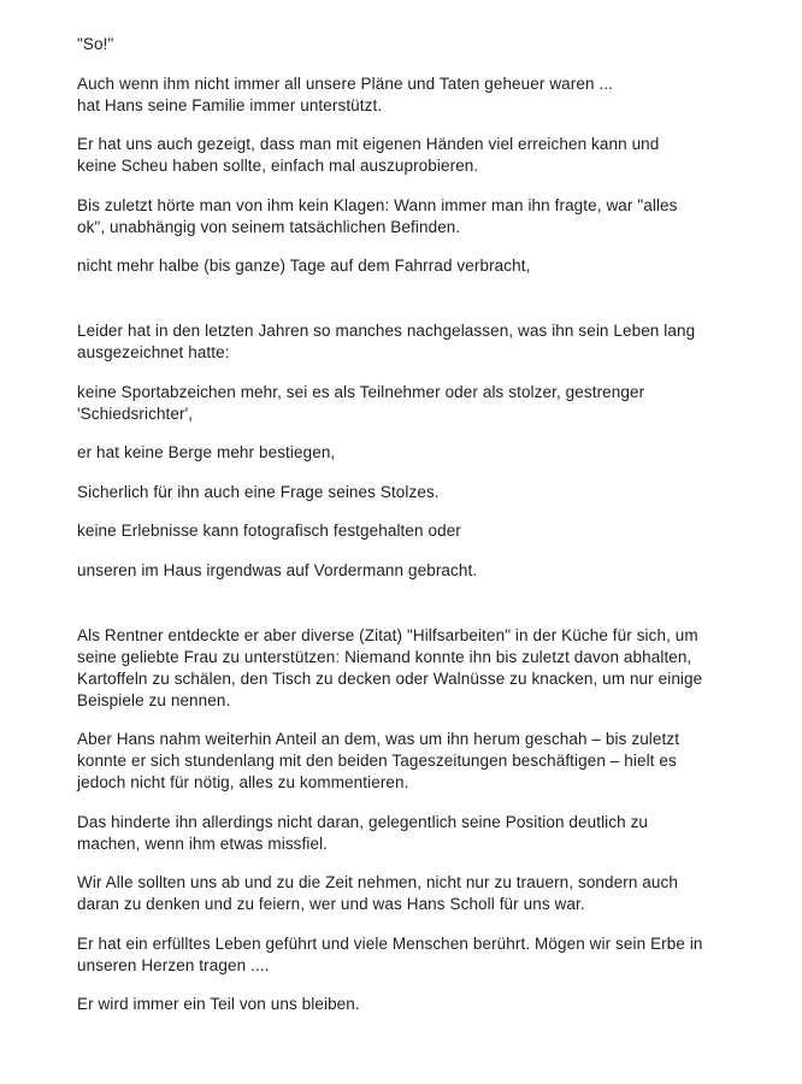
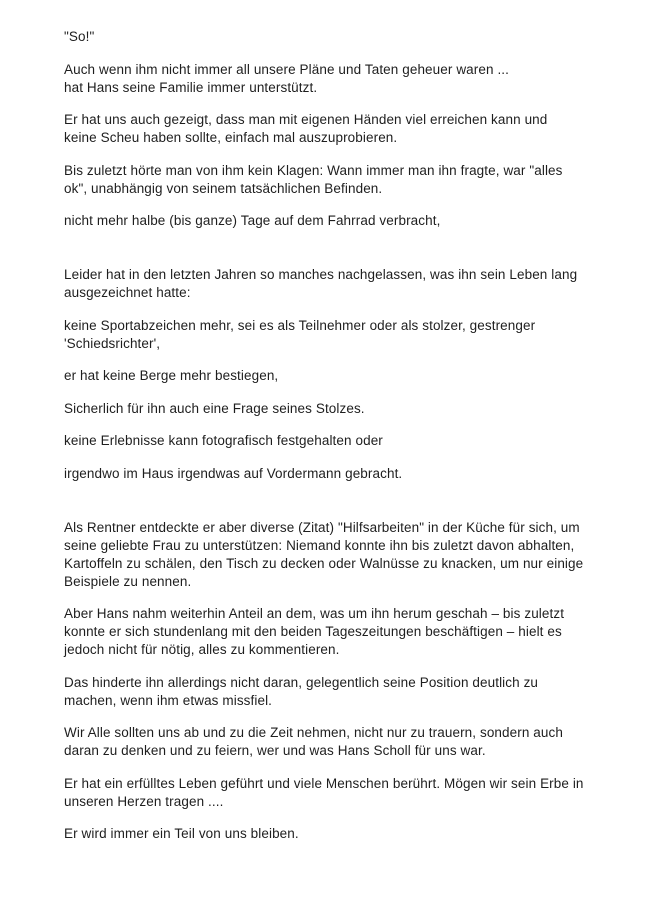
  "So!"
  Auch wenn ihm nicht immer all unsere Pläne und Taten geheuer waren ...
  hat Hans seine Familie immer unterstützt.
  Er hat uns auch gezeigt, dass man mit eigenen Händen viel erreichen kann und
  keine Scheu haben sollte, einfach mal auszuprobieren.
  Bis zuletzt hörte man von ihm kein Klagen: Wann immer man ihn fragte, war "alles
  ok", unabhängig von seinem tatsächlichen Befinden.
  nicht mehr halbe (bis ganze) Tage auf dem Fahrrad verbracht,
  Leider hat in den letzten Jahren so manches nachgelassen, was ihn sein Leben lang
  ausgezeichnet hatte:
  keine Sportabzeichen mehr, sei es als Teilnehmer oder als stolzer, gestrenger
  'Schiedsrichter',
  er hat keine Berge mehr bestiegen,
  Sicherlich für ihn auch eine Frage seines Stolzes.
  keine Erlebnisse kann fotografisch festgehalten oder
- unseren im Haus irgendwas auf Vordermann gebracht.
+ irgendwo im Haus irgendwas auf Vordermann gebracht.
  Als Rentner entdeckte er aber diverse (Zitat) "Hilfsarbeiten" in der Küche für sich, um
  seine geliebte Frau zu unterstützen: Niemand konnte ihn bis zuletzt davon abhalten,
  Kartoffeln zu schälen, den Tisch zu decken oder Walnüsse zu knacken, um nur einige
  Beispiele zu nennen.
  Aber Hans nahm weiterhin Anteil an dem, was um ihn herum geschah – bis zuletzt
  konnte er sich stundenlang mit den beiden Tageszeitungen beschäftigen – hielt es
  jedoch nicht für nötig, alles zu kommentieren.
  Das hinderte ihn allerdings nicht daran, gelegentlich seine Position deutlich zu
  machen, wenn ihm etwas missfiel.
  Wir Alle sollten uns ab und zu die Zeit nehmen, nicht nur zu trauern, sondern auch
  daran zu denken und zu feiern, wer und was Hans Scholl für uns war.
  Er hat ein erfülltes Leben geführt und viele Menschen berührt. Mögen wir sein Erbe in
  unseren Herzen tragen ....
  Er wird immer ein Teil von uns bleiben.
